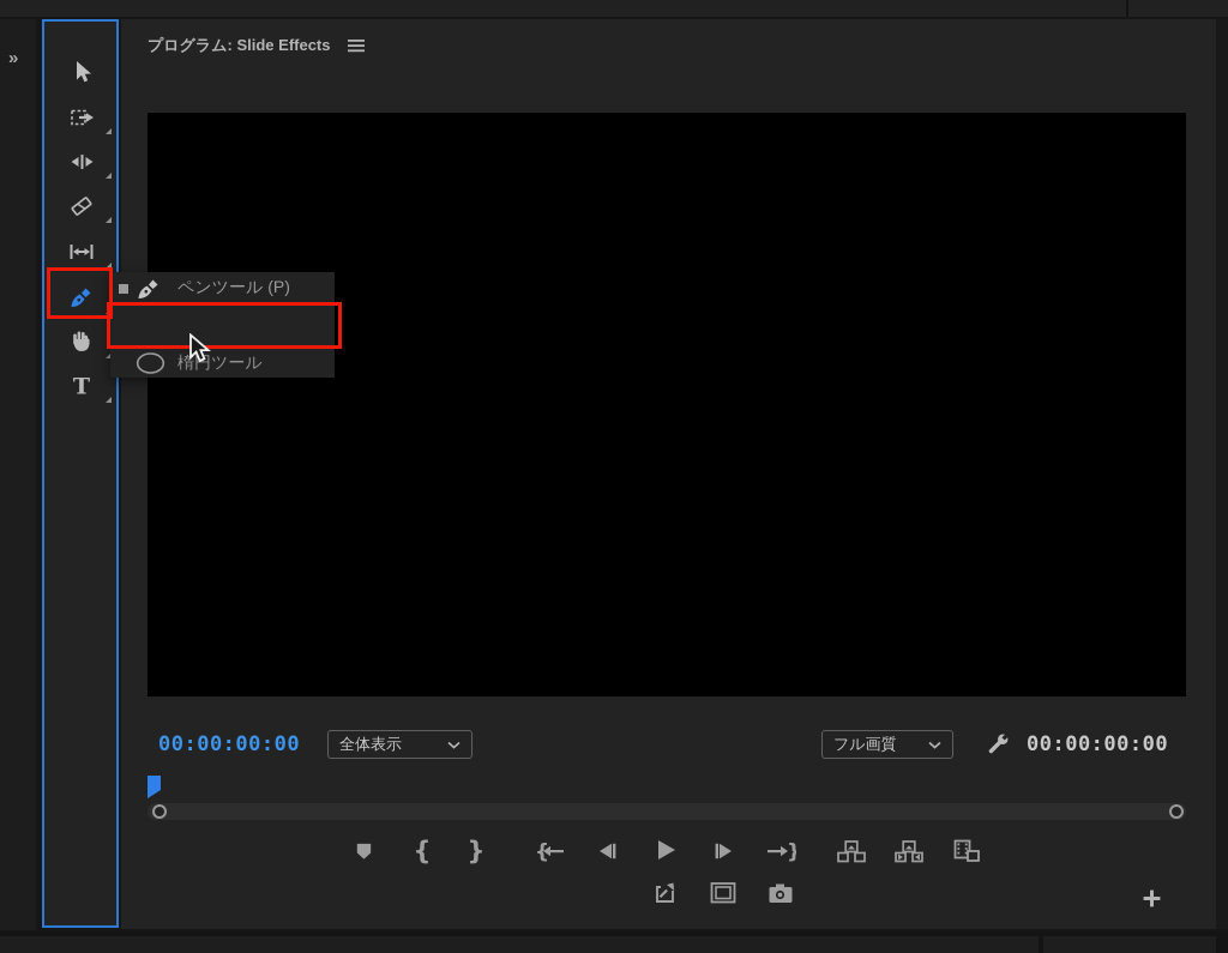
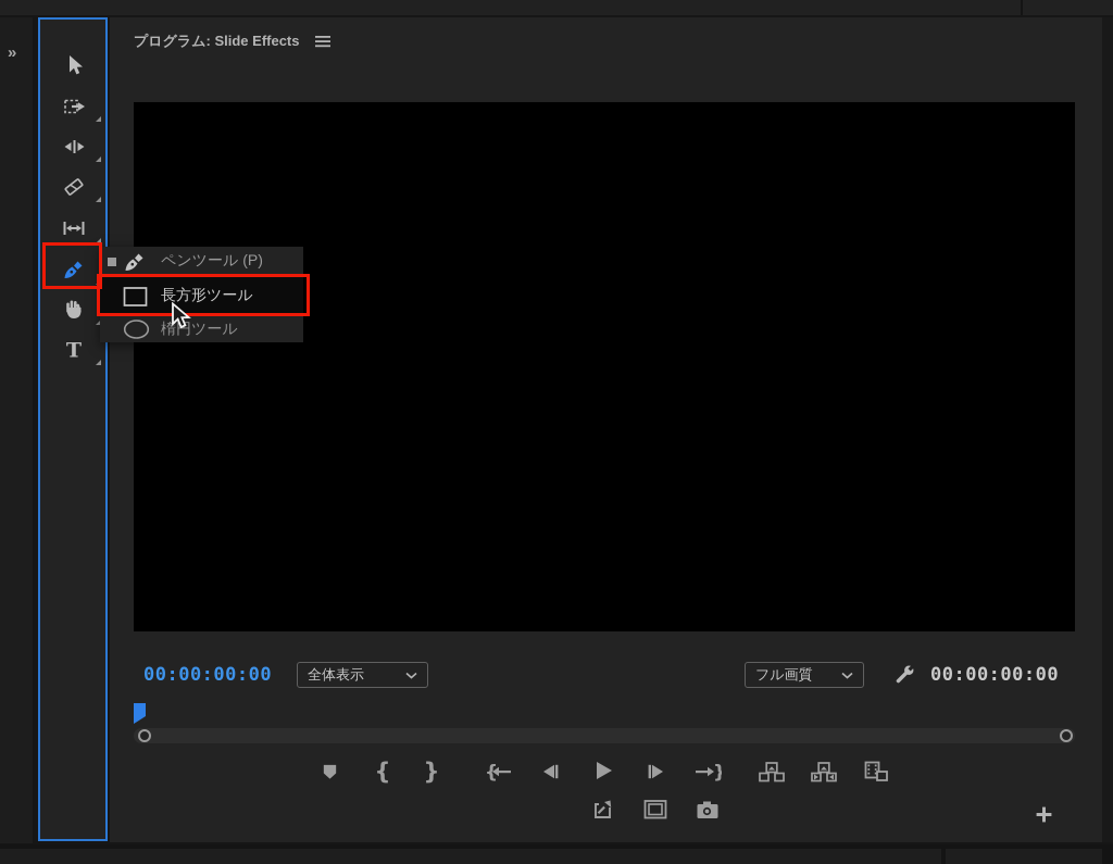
  »
  プログラム: Slide Effects
  00:00:00:00
  全体表示
  フル画質
  00:00:00:00
  {
  }
  {
  }
  T
  ペンツール (P)
+ 長方形ツール
  楕円ツール
